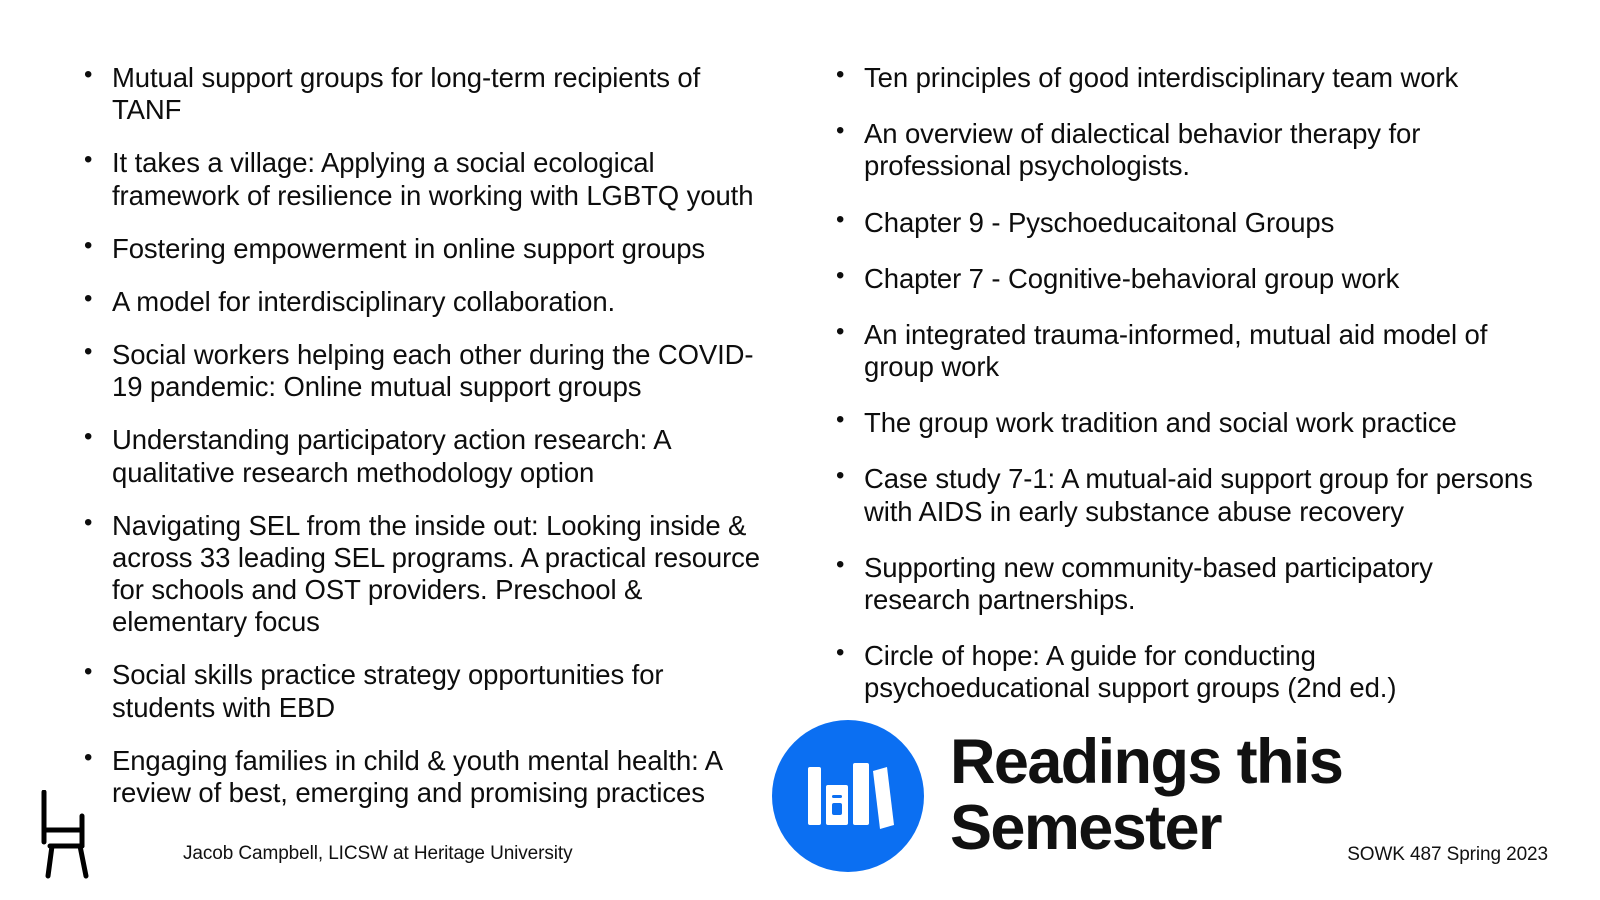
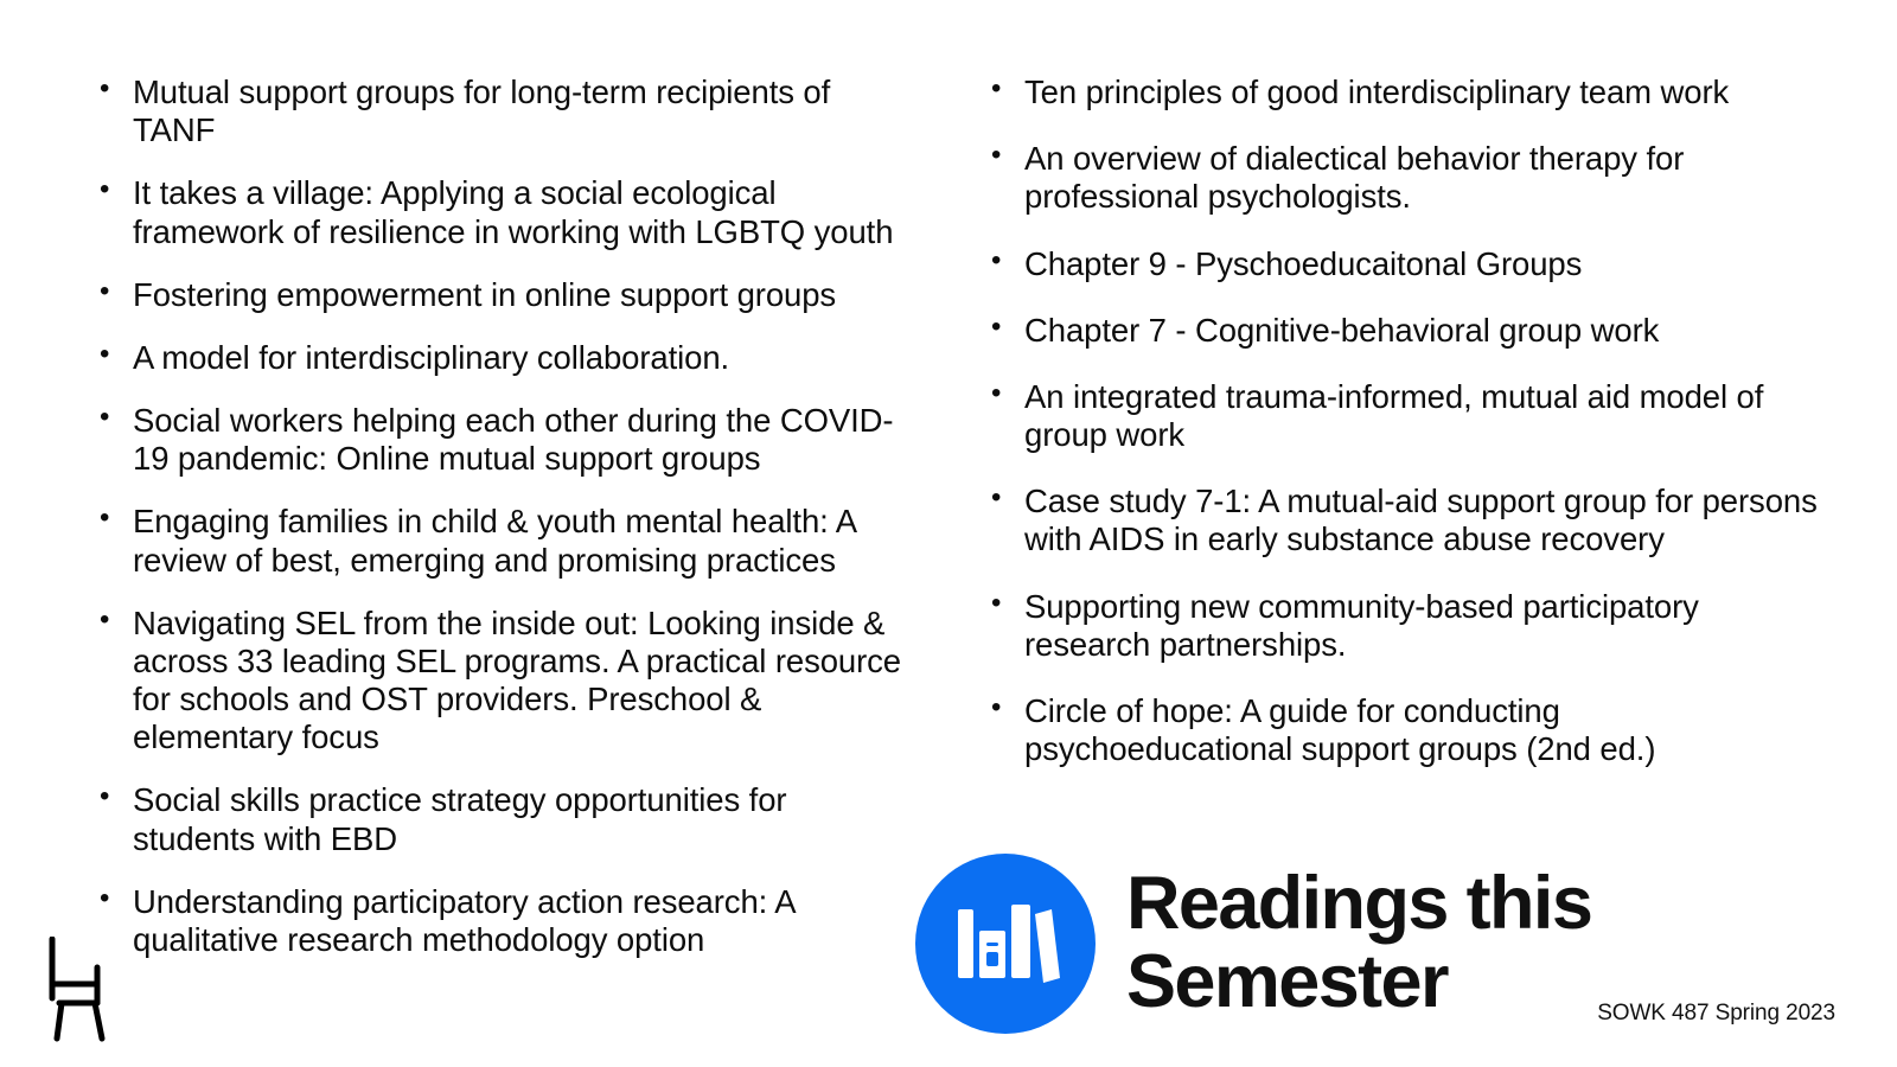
  Mutual support groups for long-term recipients of TANF
  It takes a village: Applying a social ecological framework of resilience in working with LGBTQ youth
  Fostering empowerment in online support groups
  A model for interdisciplinary collaboration.
  Social workers helping each other during the COVID-19 pandemic: Online mutual support groups
- Understanding participatory action research: A qualitative research methodology option
+ Engaging families in child & youth mental health: A review of best, emerging and promising practices
  Navigating SEL from the inside out: Looking inside & across 33 leading SEL programs. A practical resource for schools and OST providers. Preschool & elementary focus
  Social skills practice strategy opportunities for students with EBD
- Engaging families in child & youth mental health: A review of best, emerging and promising practices
+ Understanding participatory action research: A qualitative research methodology option
  Ten principles of good interdisciplinary team work
  An overview of dialectical behavior therapy for professional psychologists.
  Chapter 9 - Pyschoeducaitonal Groups
  Chapter 7 - Cognitive-behavioral group work
  An integrated trauma-informed, mutual aid model of group work
- The group work tradition and social work practice
  Case study 7-1: A mutual-aid support group for persons with AIDS in early substance abuse recovery
  Supporting new community-based participatory research partnerships.
  Circle of hope: A guide for conducting psychoeducational support groups (2nd ed.)
  Readings this
  Semester
- Jacob Campbell, LICSW at Heritage University
  SOWK 487 Spring 2023
